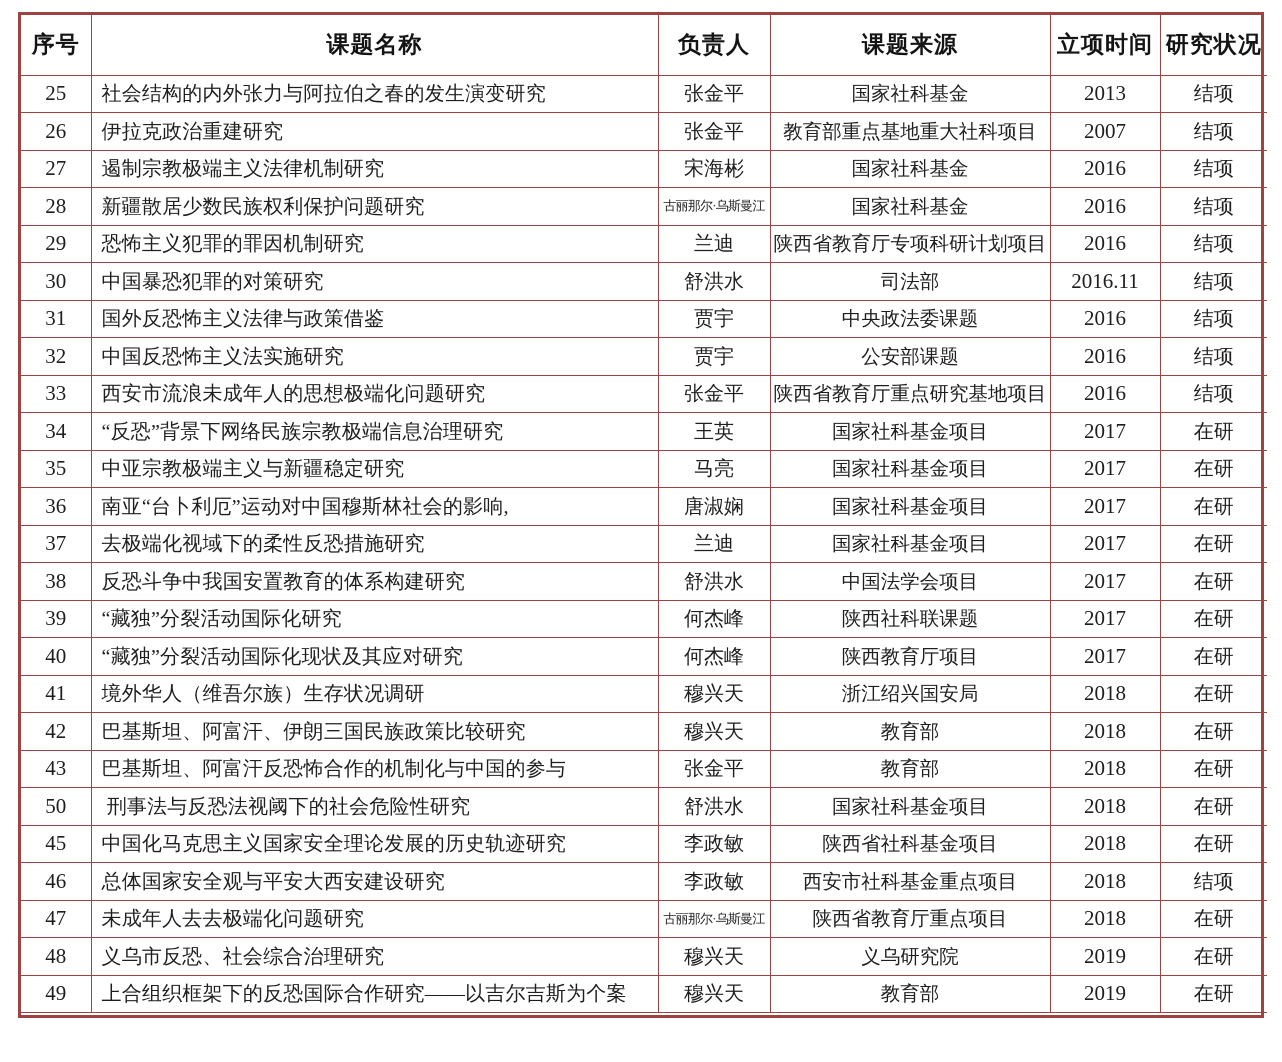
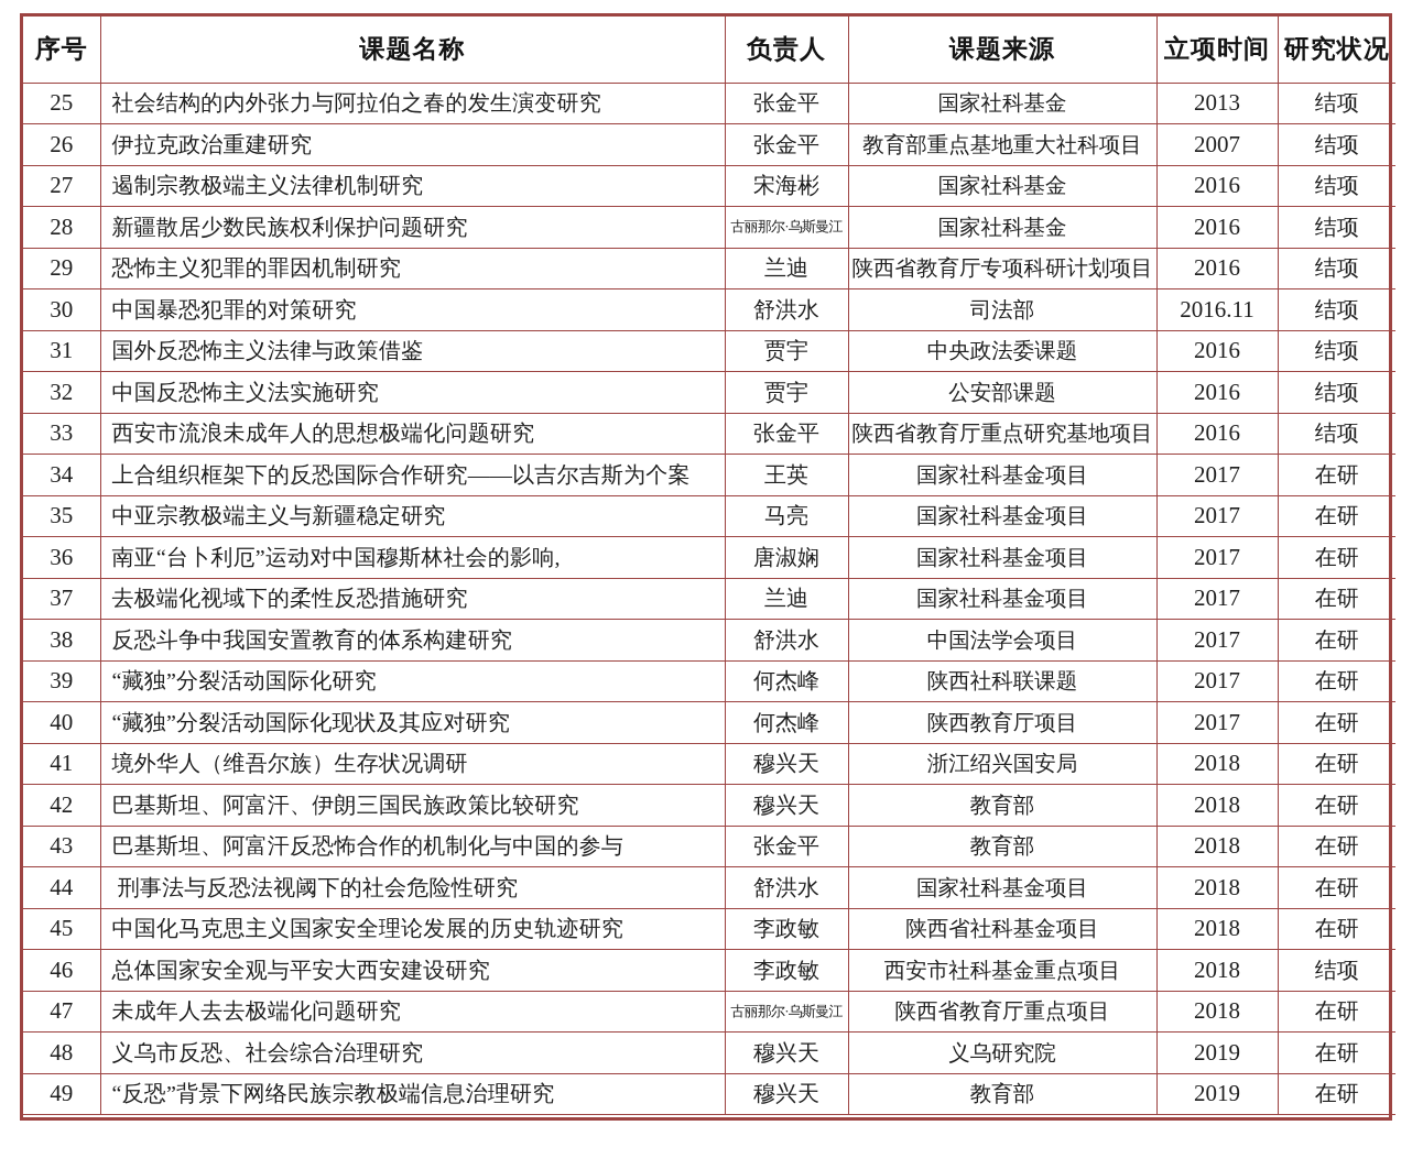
  序号	课题名称	负责人	课题来源	立项时间	研究状况
  25	社会结构的内外张力与阿拉伯之春的发生演变研究	张金平	国家社科基金	2013	结项
  26	伊拉克政治重建研究	张金平	教育部重点基地重大社科项目	2007	结项
  27	遏制宗教极端主义法律机制研究	宋海彬	国家社科基金	2016	结项
  28	新疆散居少数民族权利保护问题研究	古丽那尔·乌斯曼江	国家社科基金	2016	结项
  29	恐怖主义犯罪的罪因机制研究	兰迪	陕西省教育厅专项科研计划项目	2016	结项
  30	中国暴恐犯罪的对策研究	舒洪水	司法部	2016.11	结项
  31	国外反恐怖主义法律与政策借鉴	贾宇	中央政法委课题	2016	结项
  32	中国反恐怖主义法实施研究	贾宇	公安部课题	2016	结项
  33	西安市流浪未成年人的思想极端化问题研究	张金平	陕西省教育厅重点研究基地项目	2016	结项
- 34	“反恐”背景下网络民族宗教极端信息治理研究	王英	国家社科基金项目	2017	在研
+ 34	上合组织框架下的反恐国际合作研究——以吉尔吉斯为个案	王英	国家社科基金项目	2017	在研
  35	中亚宗教极端主义与新疆稳定研究	马亮	国家社科基金项目	2017	在研
  36	南亚“台卜利厄”运动对中国穆斯林社会的影响,	唐淑娴	国家社科基金项目	2017	在研
  37	去极端化视域下的柔性反恐措施研究	兰迪	国家社科基金项目	2017	在研
  38	反恐斗争中我国安置教育的体系构建研究	舒洪水	中国法学会项目	2017	在研
  39	“藏独”分裂活动国际化研究	何杰峰	陕西社科联课题	2017	在研
  40	“藏独”分裂活动国际化现状及其应对研究	何杰峰	陕西教育厅项目	2017	在研
  41	境外华人（维吾尔族）生存状况调研	穆兴天	浙江绍兴国安局	2018	在研
  42	巴基斯坦、阿富汗、伊朗三国民族政策比较研究	穆兴天	教育部	2018	在研
  43	巴基斯坦、阿富汗反恐怖合作的机制化与中国的参与	张金平	教育部	2018	在研
- 50	刑事法与反恐法视阈下的社会危险性研究	舒洪水	国家社科基金项目	2018	在研
+ 44	刑事法与反恐法视阈下的社会危险性研究	舒洪水	国家社科基金项目	2018	在研
  45	中国化马克思主义国家安全理论发展的历史轨迹研究	李政敏	陕西省社科基金项目	2018	在研
  46	总体国家安全观与平安大西安建设研究	李政敏	西安市社科基金重点项目	2018	结项
  47	未成年人去去极端化问题研究	古丽那尔·乌斯曼江	陕西省教育厅重点项目	2018	在研
  48	义乌市反恐、社会综合治理研究	穆兴天	义乌研究院	2019	在研
- 49	上合组织框架下的反恐国际合作研究——以吉尔吉斯为个案	穆兴天	教育部	2019	在研
+ 49	“反恐”背景下网络民族宗教极端信息治理研究	穆兴天	教育部	2019	在研
